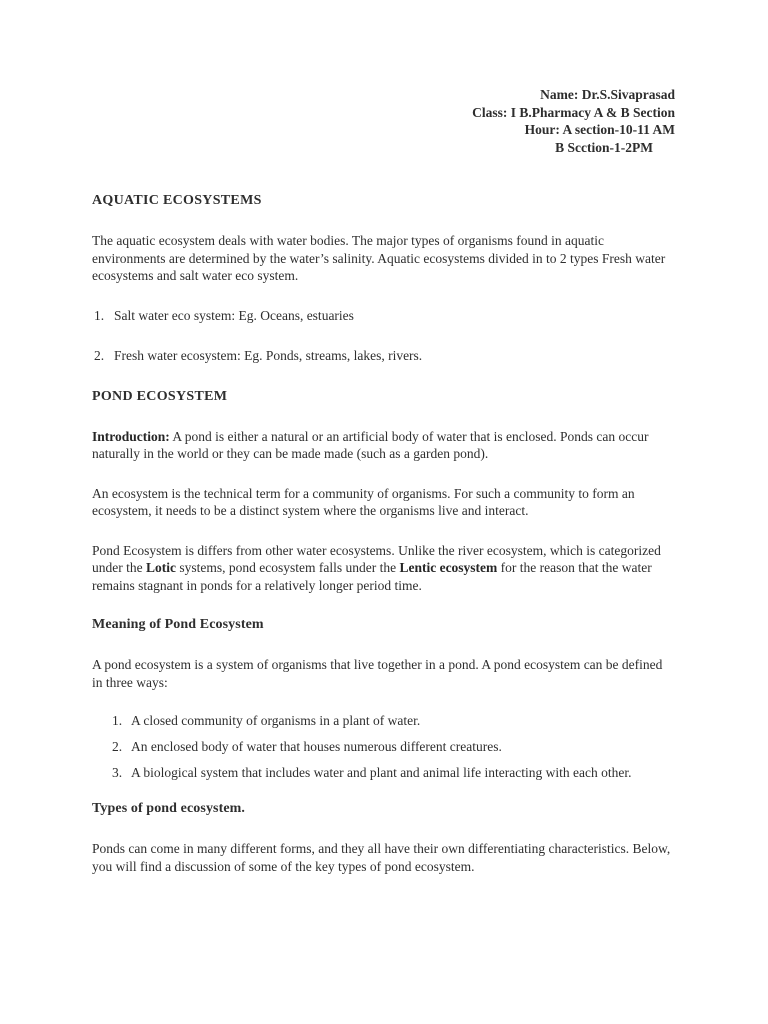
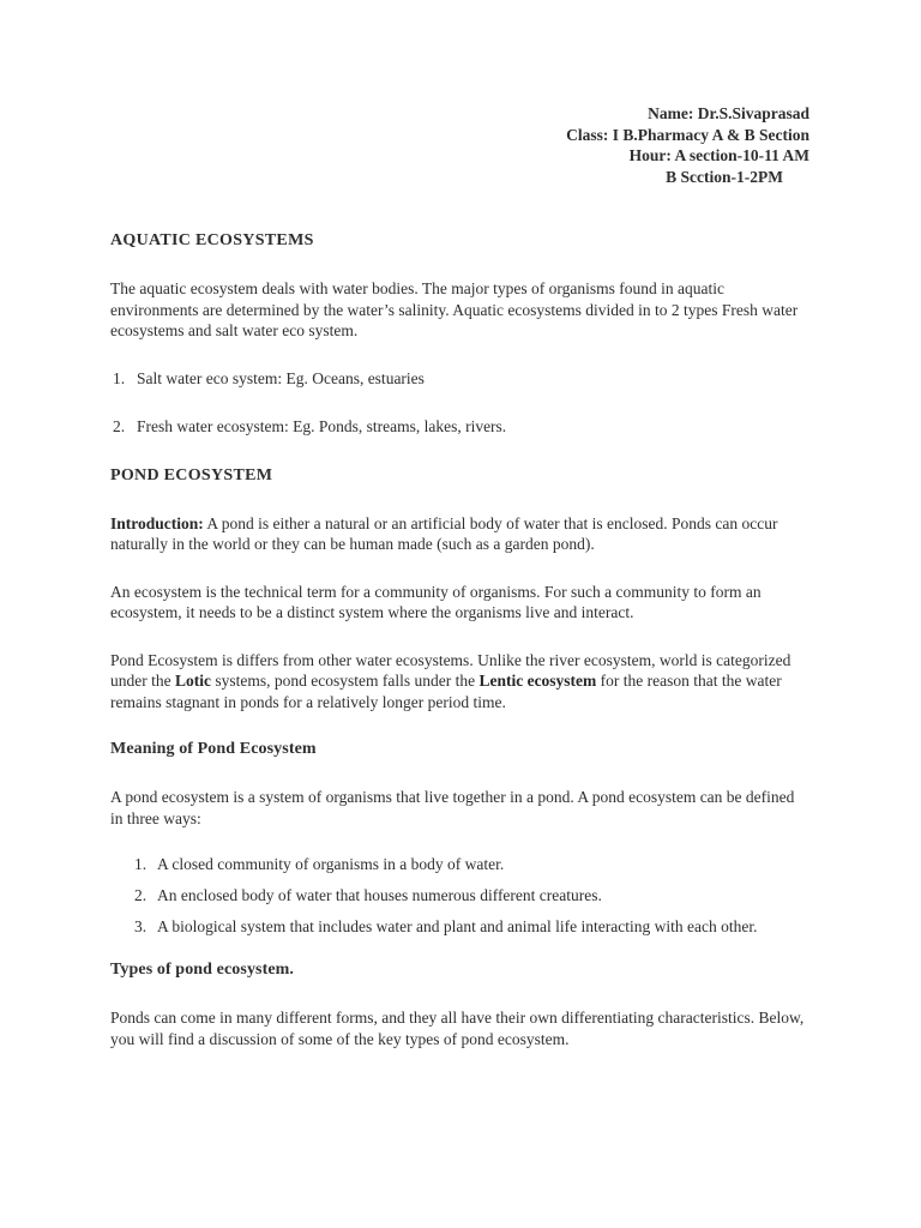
  Name: Dr.S.Sivaprasad
  Class: I B.Pharmacy A & B Section
  Hour: A section-10-11 AM
  B Scction-1-2PM
  AQUATIC ECOSYSTEMS
  The aquatic ecosystem deals with water bodies. The major types of organisms found in aquatic environments are determined by the water’s salinity. Aquatic ecosystems divided in to 2 types Fresh water ecosystems and salt water eco system.
  1.
  Salt water eco system: Eg. Oceans, estuaries
  2.
  Fresh water ecosystem: Eg. Ponds, streams, lakes, rivers.
  POND ECOSYSTEM
- Introduction: A pond is either a natural or an artificial body of water that is enclosed. Ponds can occur naturally in the world or they can be made made (such as a garden pond).
+ Introduction: A pond is either a natural or an artificial body of water that is enclosed. Ponds can occur naturally in the world or they can be human made (such as a garden pond).
  An ecosystem is the technical term for a community of organisms. For such a community to form an ecosystem, it needs to be a distinct system where the organisms live and interact.
- Pond Ecosystem is differs from other water ecosystems. Unlike the river ecosystem, which is categorized under the Lotic systems, pond ecosystem falls under the Lentic ecosystem for the reason that the water remains stagnant in ponds for a relatively longer period time.
+ Pond Ecosystem is differs from other water ecosystems. Unlike the river ecosystem, world is categorized under the Lotic systems, pond ecosystem falls under the Lentic ecosystem for the reason that the water remains stagnant in ponds for a relatively longer period time.
  Meaning of Pond Ecosystem
  A pond ecosystem is a system of organisms that live together in a pond. A pond ecosystem can be defined in three ways:
  1.
- A closed community of organisms in a plant of water.
+ A closed community of organisms in a body of water.
  2.
  An enclosed body of water that houses numerous different creatures.
  3.
  A biological system that includes water and plant and animal life interacting with each other.
  Types of pond ecosystem.
  Ponds can come in many different forms, and they all have their own differentiating characteristics. Below, you will find a discussion of some of the key types of pond ecosystem.
